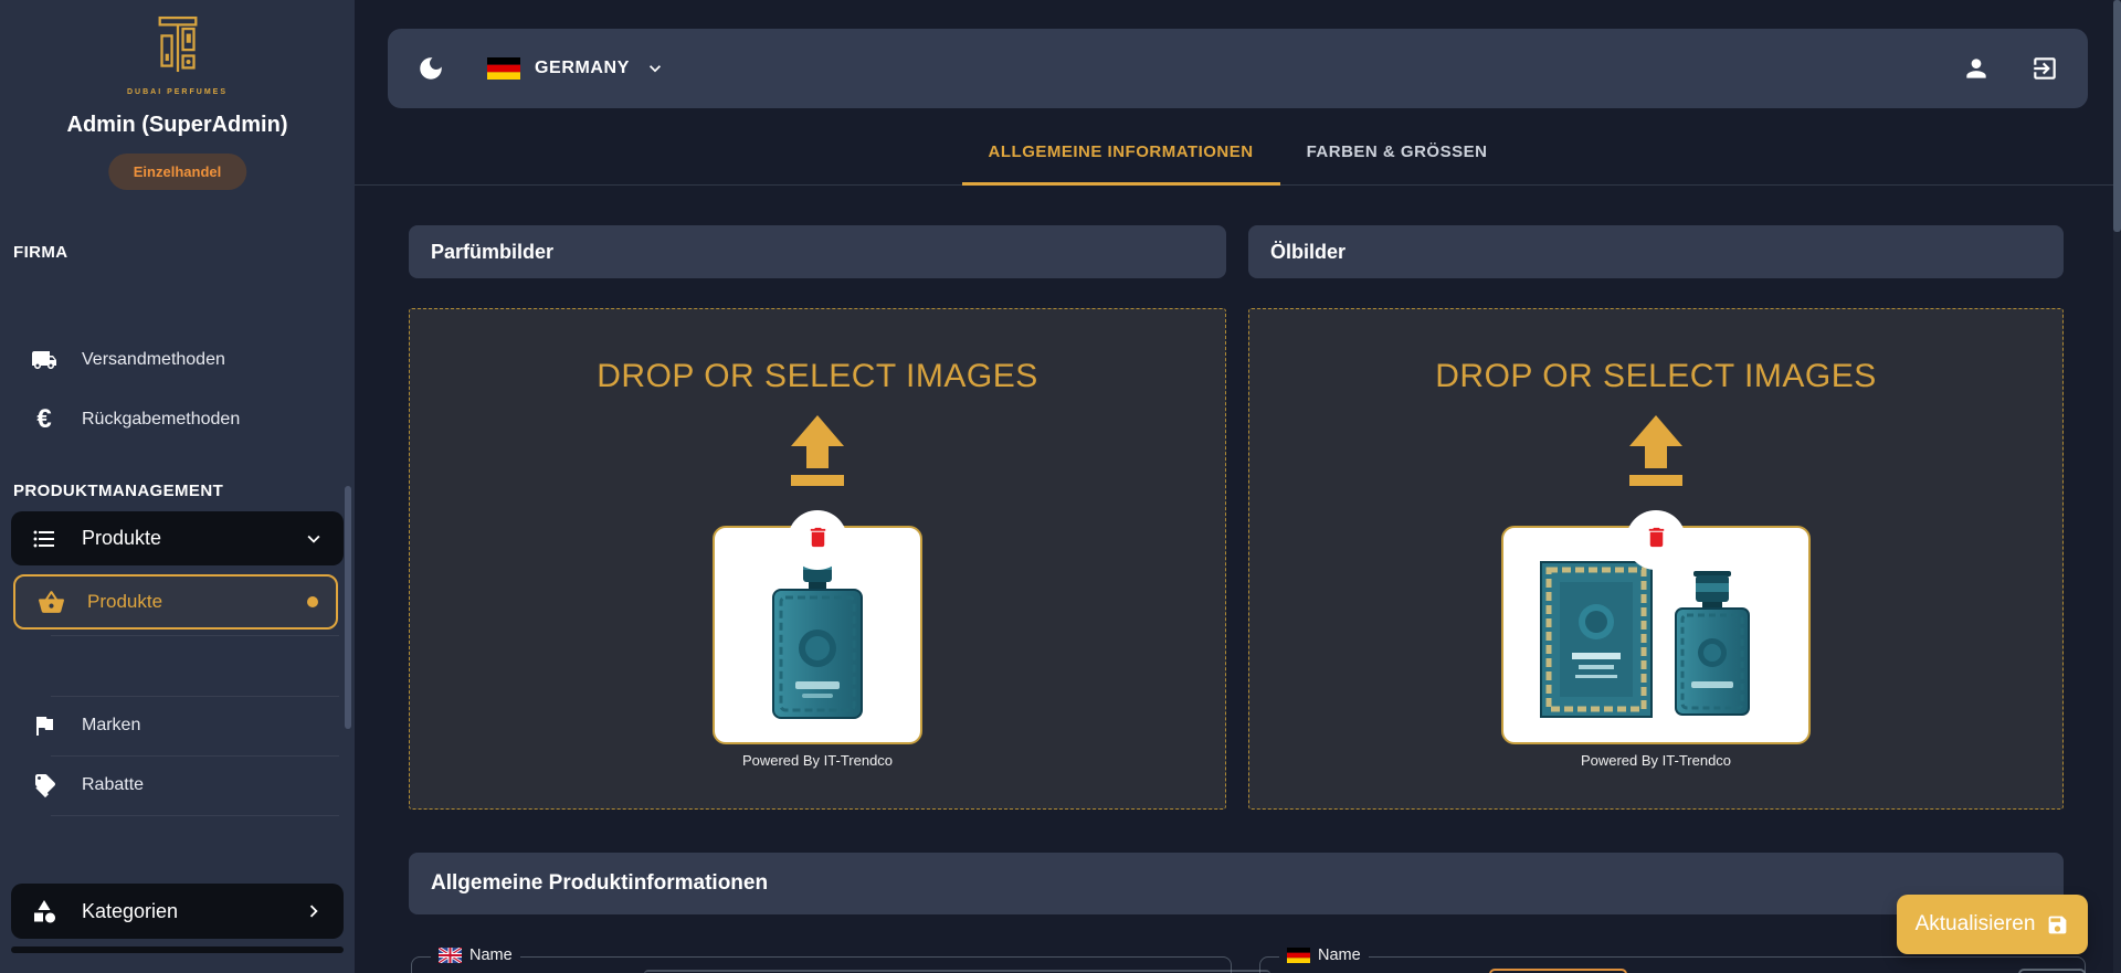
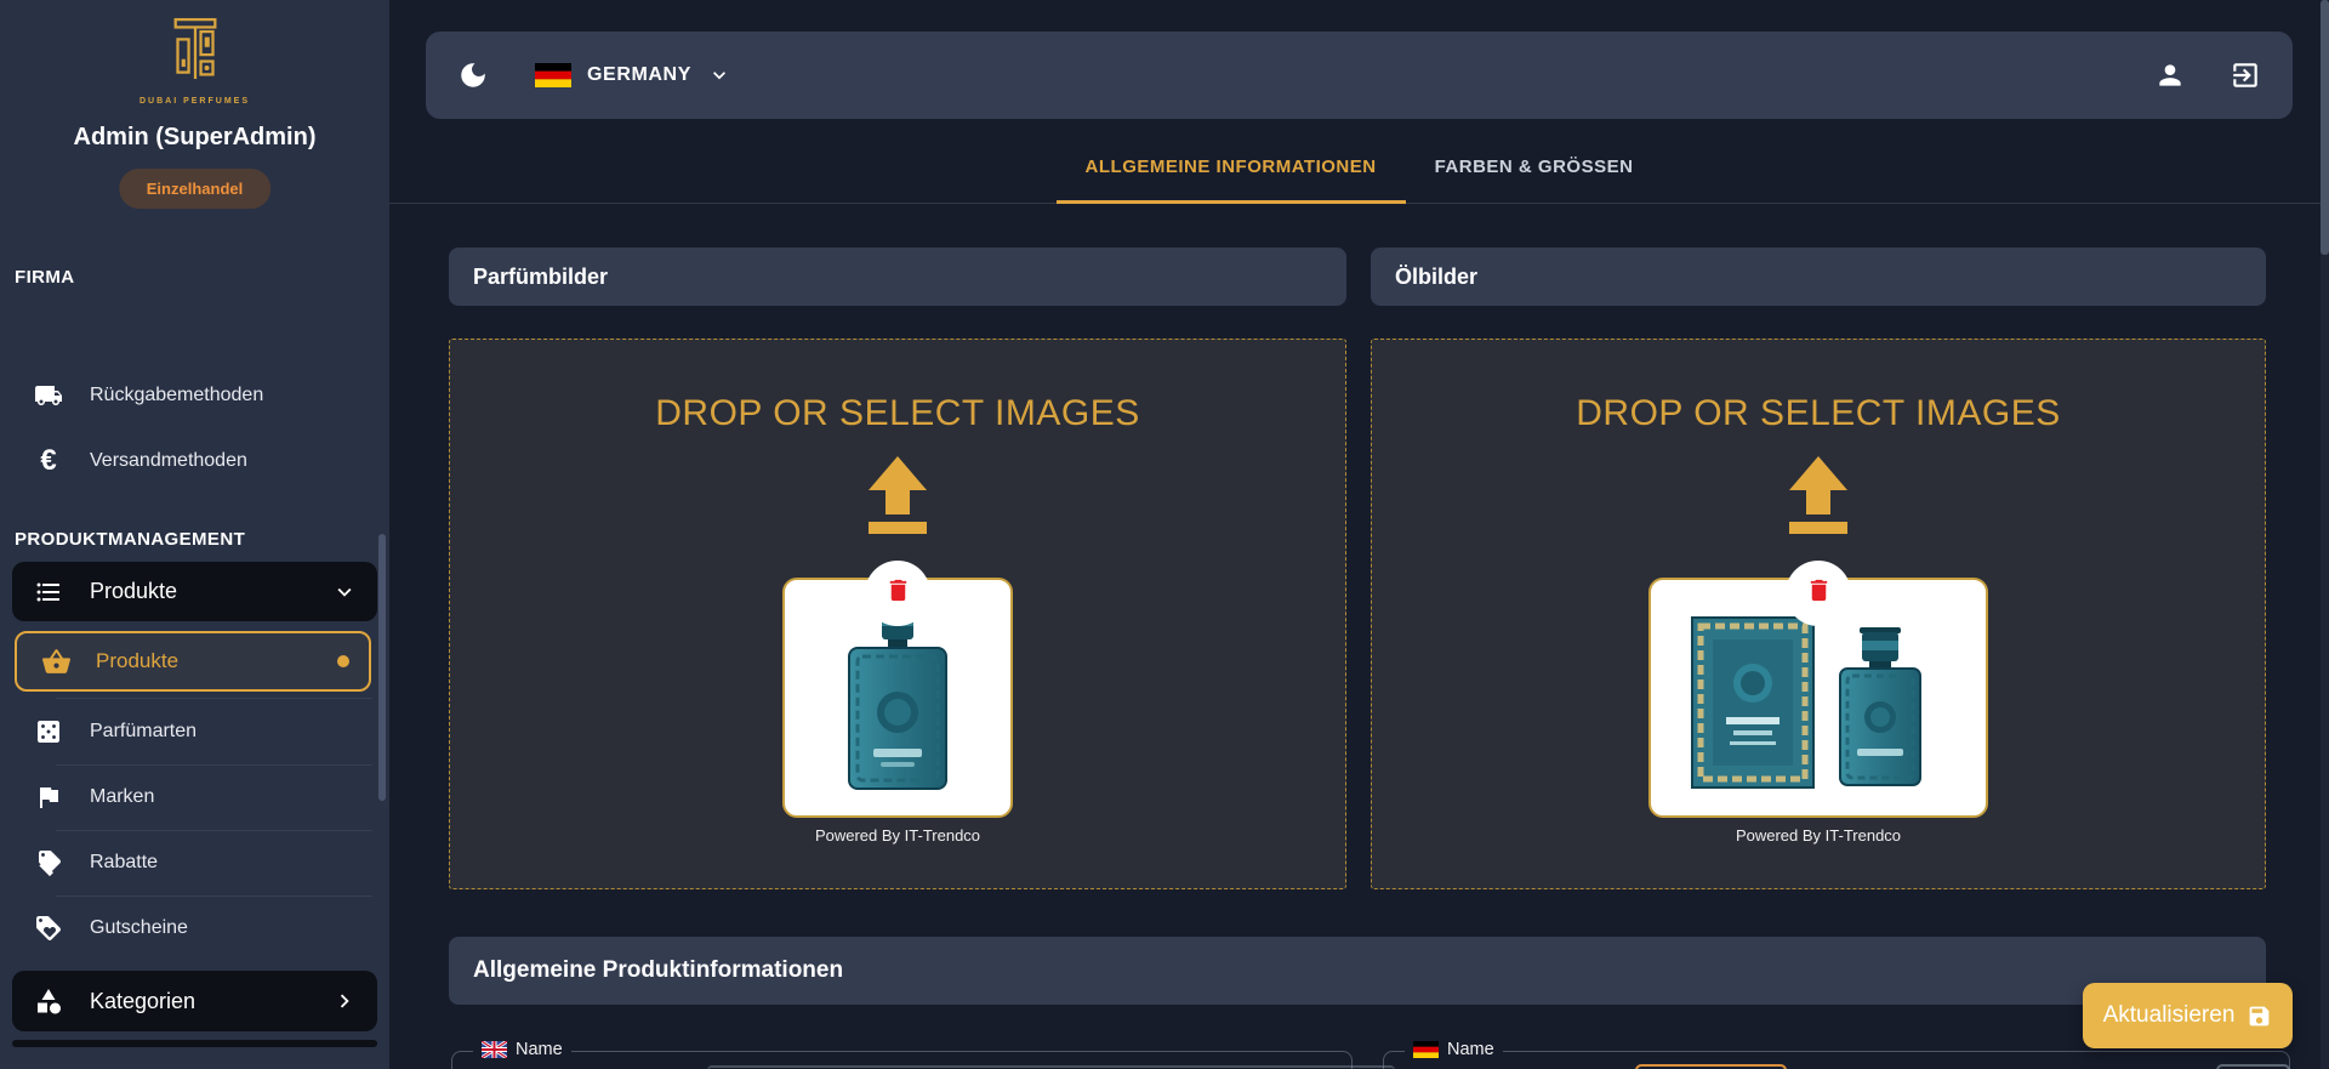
  Admin (SuperAdmin)
  Einzelhandel
  FIRMA
- Versandmethoden
+ Rückgabemethoden
  €
- Rückgabemethoden
+ Versandmethoden
  PRODUKTMANAGEMENT
  Produkte
  Produkte
+ Parfümarten
  Marken
  Rabatte
+ Gutscheine
  Kategorien
  GERMANY
  ALLGEMEINE INFORMATIONEN
  FARBEN & GRÖSSEN
  Parfümbilder
  Ölbilder
  DROP OR SELECT IMAGES
  Powered By IT-Trendco
  DROP OR SELECT IMAGES
  Powered By IT-Trendco
  Allgemeine Produktinformationen
  Name
  Name
  Aktualisieren
